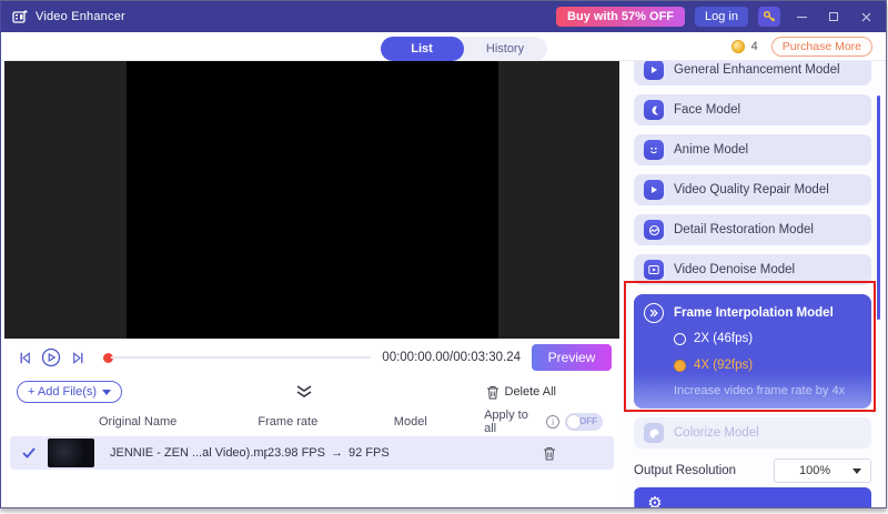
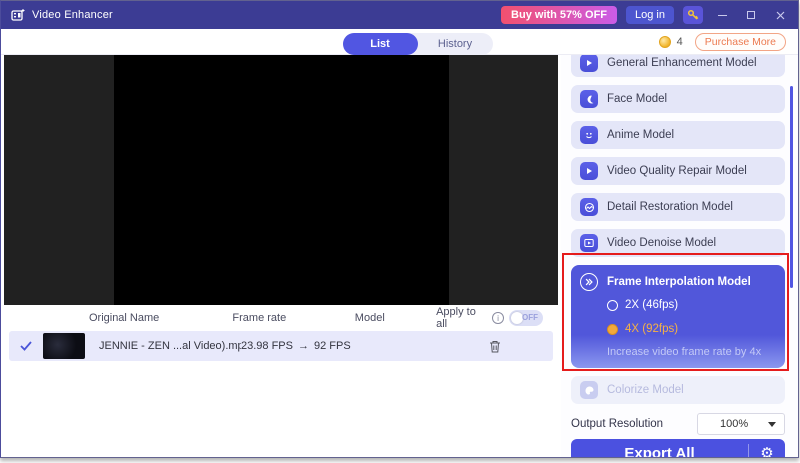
  Video Enhancer
  Buy with 57% OFF
  Log in
  List
  History
  4
  Purchase More
- 00:00:00.00/00:03:30.24
- Preview
- + Add File(s)
- Delete All
  Original Name
  Frame rate
  Model
  Apply to all
  i
  OFF
  JENNIE - ZEN ...al Video).mp
  23.98 FPS
  →
  92 FPS
  General Enhancement Model
  Face Model
  Anime Model
  Video Quality Repair Model
  Detail Restoration Model
  Video Denoise Model
  Frame Interpolation Model
  2X (46fps)
  4X (92fps)
  Increase video frame rate by 4x
  Colorize Model
  Output Resolution
  100%
+ Export All
  ⚙
